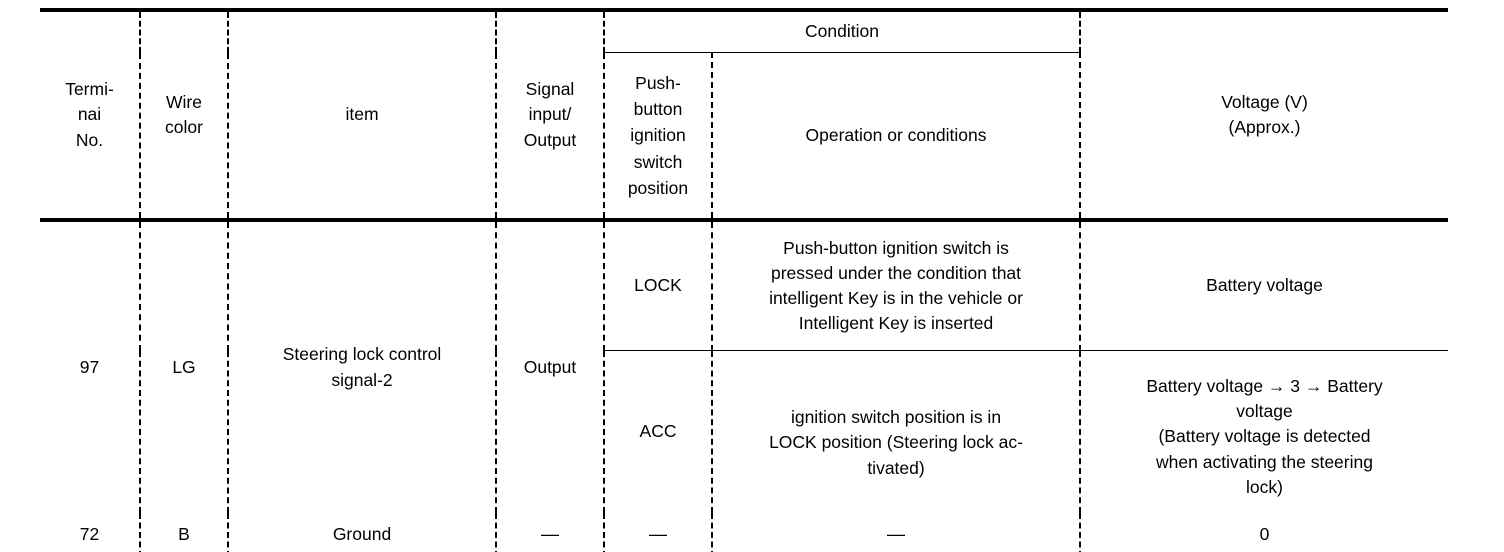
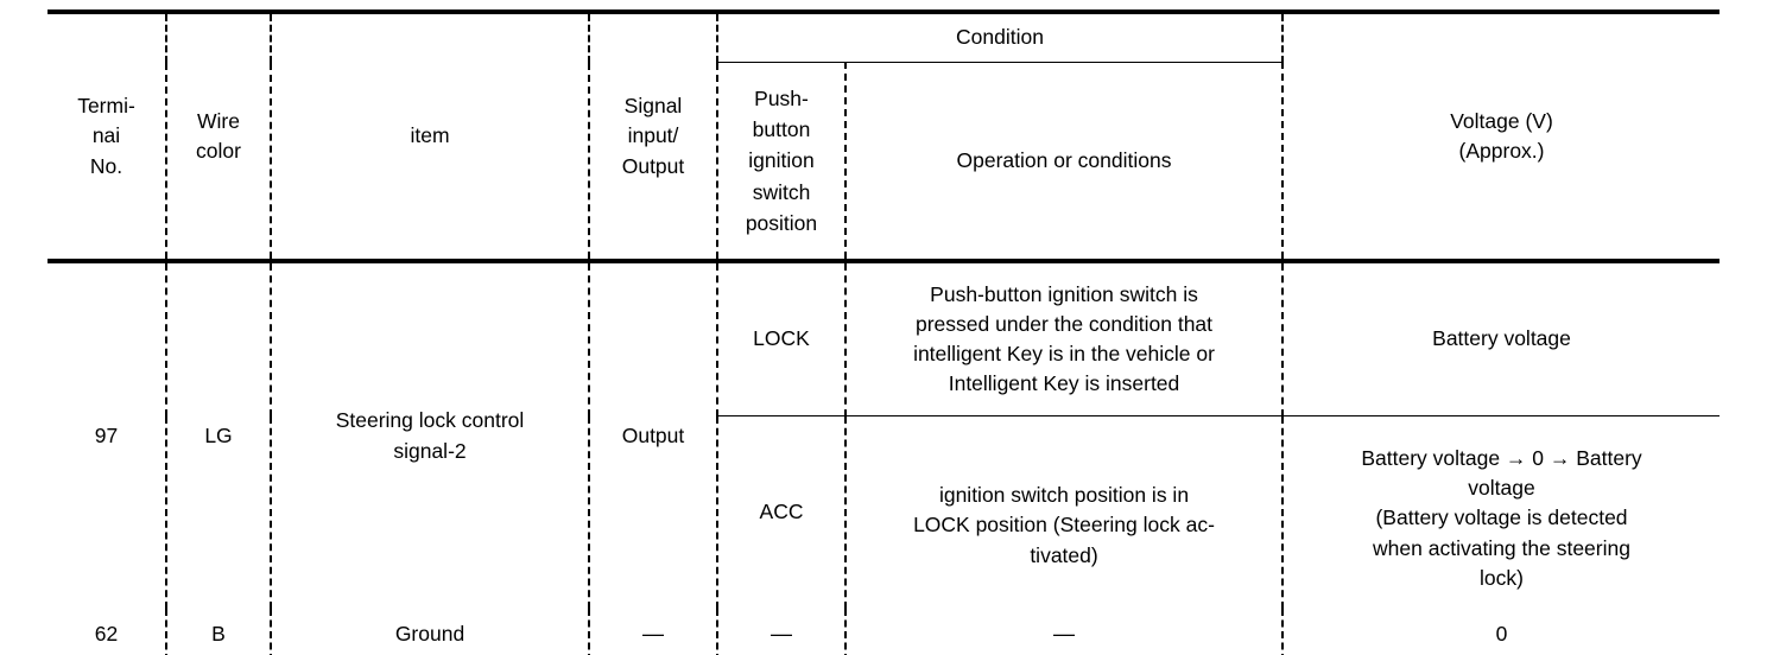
  Termi- nai No.	Wire color	item	Signal input/ Output	Condition	Voltage (V) (Approx.)
  Push- button ignition switch position	Operation or conditions
  97	LG	Steering lock control signal-2	Output	LOCK	Push-button ignition switch is pressed under the condition that intelligent Key is in the vehicle or Intelligent Key is inserted	Battery voltage
- ACC	ignition switch position is in LOCK position (Steering lock ac- tivated)	Battery voltage → 3 → Battery voltage (Battery voltage is detected when activating the steering lock)
+ ACC	ignition switch position is in LOCK position (Steering lock ac- tivated)	Battery voltage → 0 → Battery voltage (Battery voltage is detected when activating the steering lock)
- 72	B	Ground	—	—	—	0
+ 62	B	Ground	—	—	—	0
